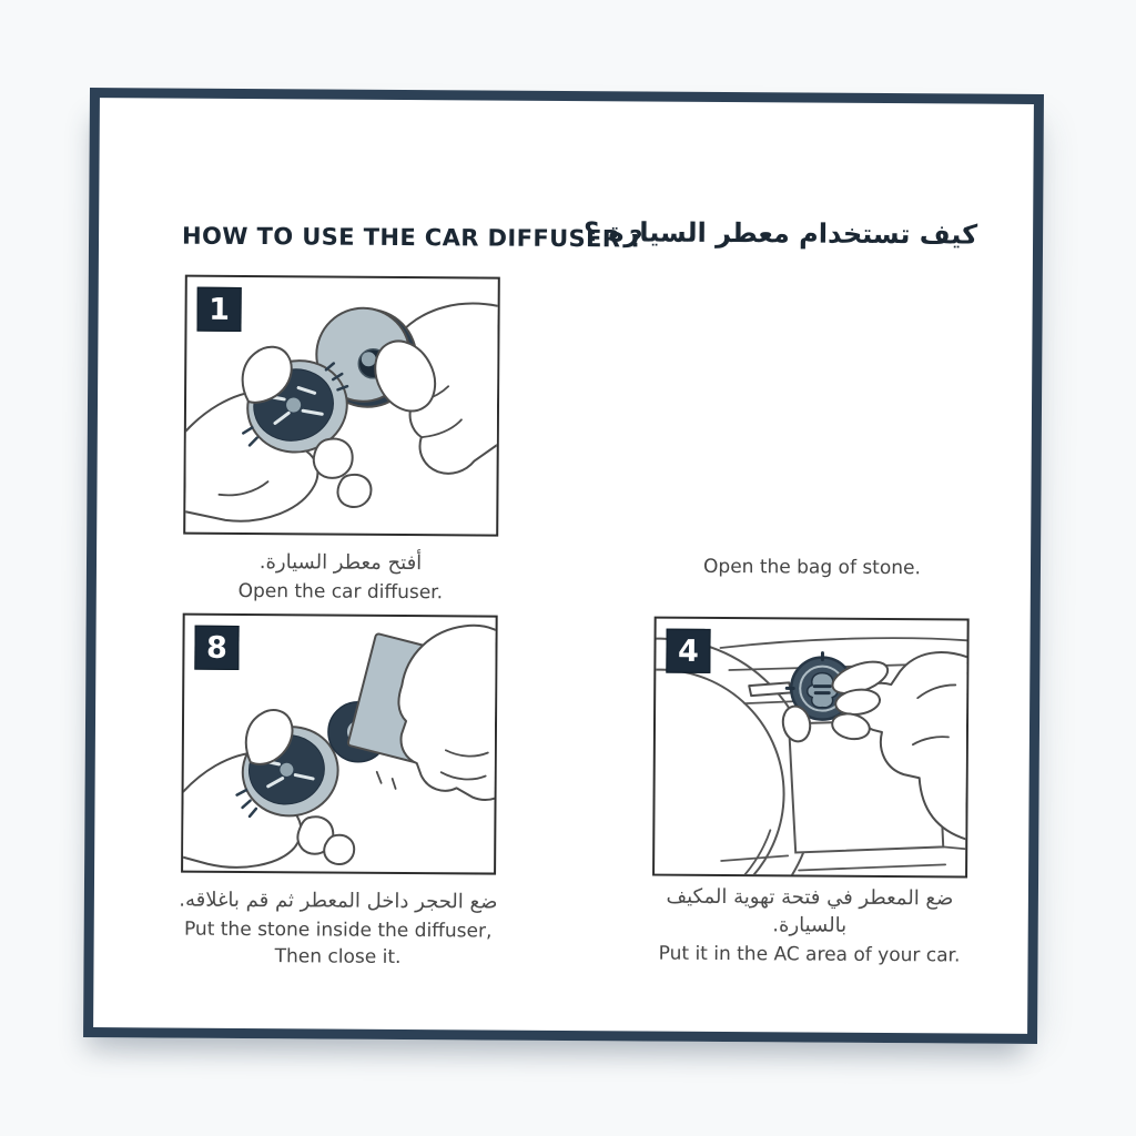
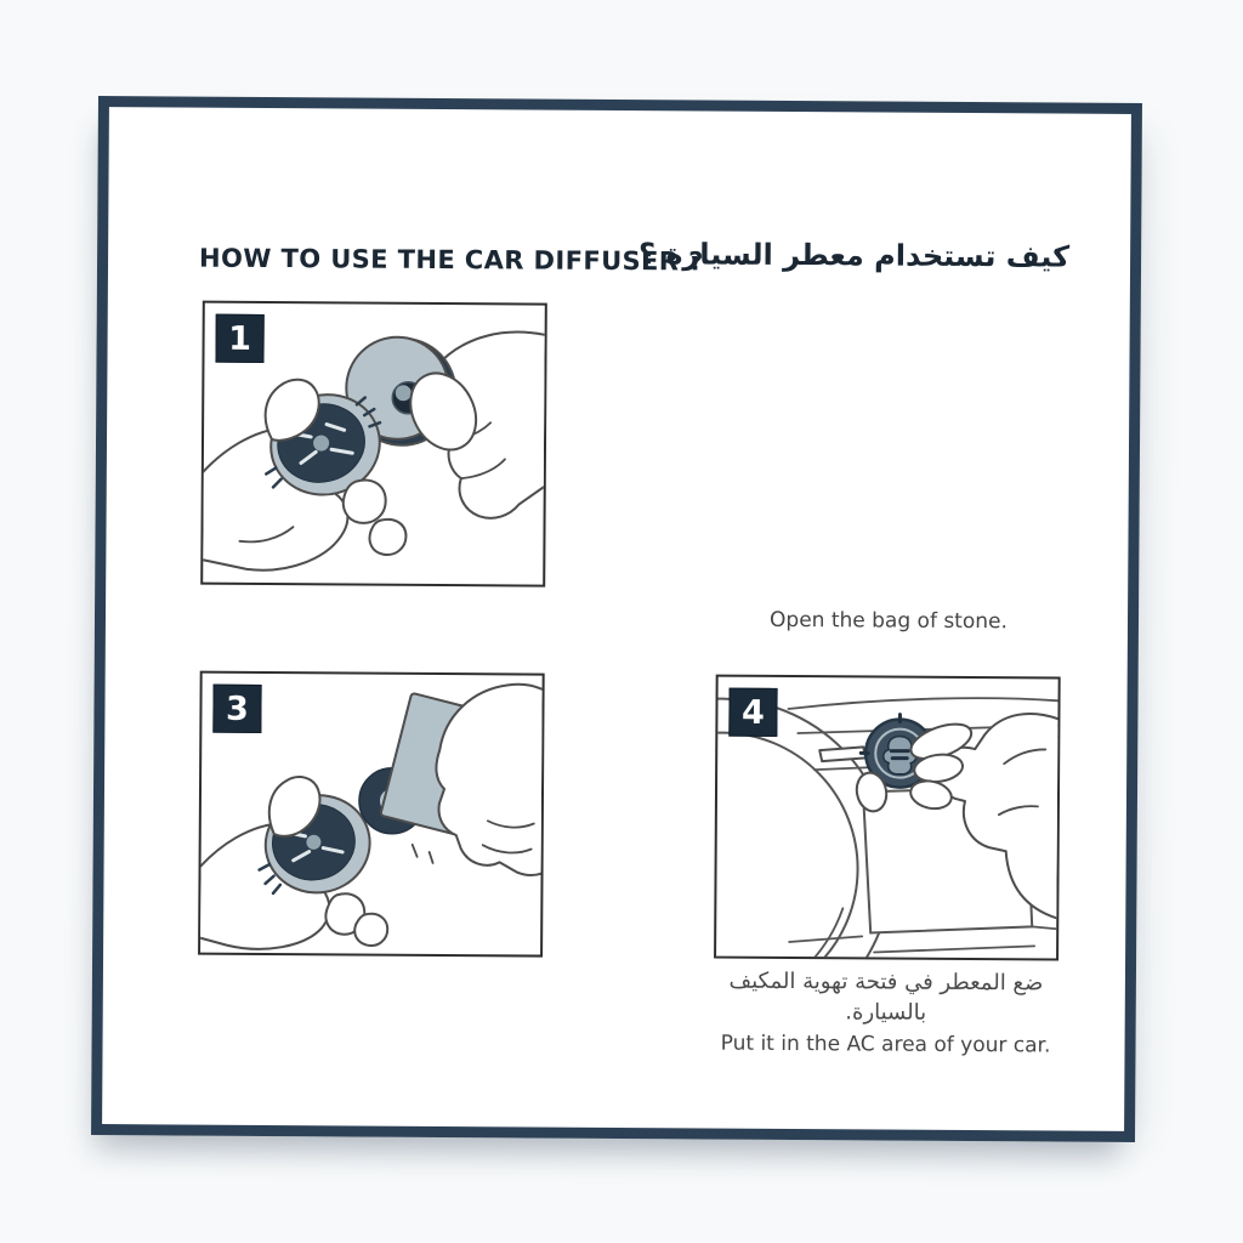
  HOW TO USE THE CAR DIFFUSER ?
  كيف تستخدام معطر السيارة ؟
  1
- 8
+ 3
  4
- أفتح معطر السيارة.
- Open the car diffuser.
  Open the bag of stone.
- ضع الحجر داخل المعطر ثم قم باغلاقه.
- Put the stone inside the diffuser,
- Then close it.
  ضع المعطر في فتحة تهوية المكيف بالسيارة.
  Put it in the AC area of your car.
